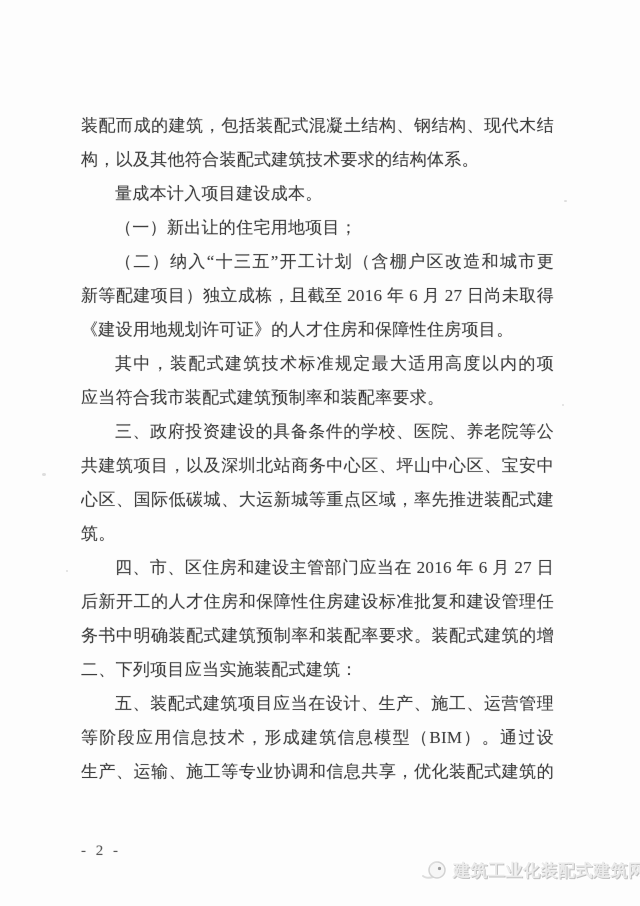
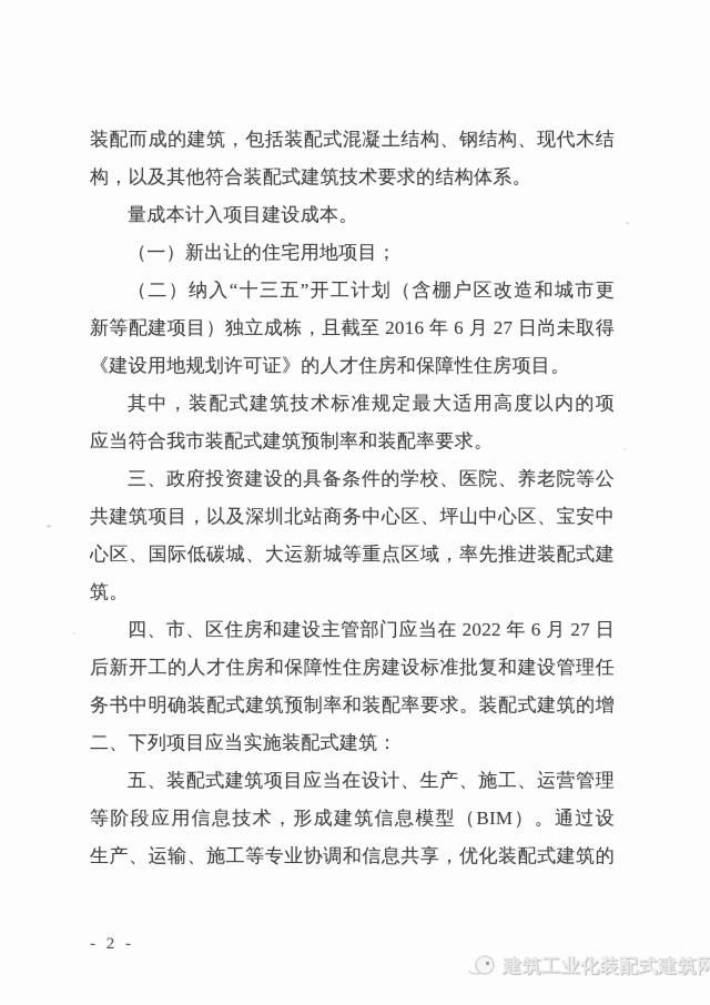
  装配而成的建筑，包括装配式混凝土结构、钢结构、现代木结
  构，以及其他符合装配式建筑技术要求的结构体系。
  量成本计入项目建设成本。
  （一）新出让的住宅用地项目；
  （二）纳入“十三五”开工计划（含棚户区改造和城市更
  新等配建项目）独立成栋，且截至 2016 年 6 月 27 日尚未取得
  《建设用地规划许可证》的人才住房和保障性住房项目。
  其中，装配式建筑技术标准规定最大适用高度以内的项
  应当符合我市装配式建筑预制率和装配率要求。
  三、政府投资建设的具备条件的学校、医院、养老院等公
  共建筑项目，以及深圳北站商务中心区、坪山中心区、宝安中
  心区、国际低碳城、大运新城等重点区域，率先推进装配式建
  筑。
- 四、市、区住房和建设主管部门应当在 2016 年 6 月 27 日
+ 四、市、区住房和建设主管部门应当在 2022 年 6 月 27 日
  后新开工的人才住房和保障性住房建设标准批复和建设管理任
  务书中明确装配式建筑预制率和装配率要求。装配式建筑的增
  二、下列项目应当实施装配式建筑：
  五、装配式建筑项目应当在设计、生产、施工、运营管理
  等阶段应用信息技术，形成建筑信息模型（BIM）。通过设
  生产、运输、施工等专业协调和信息共享，优化装配式建筑的
  - 2 -
  建筑工业化装配式建筑网
